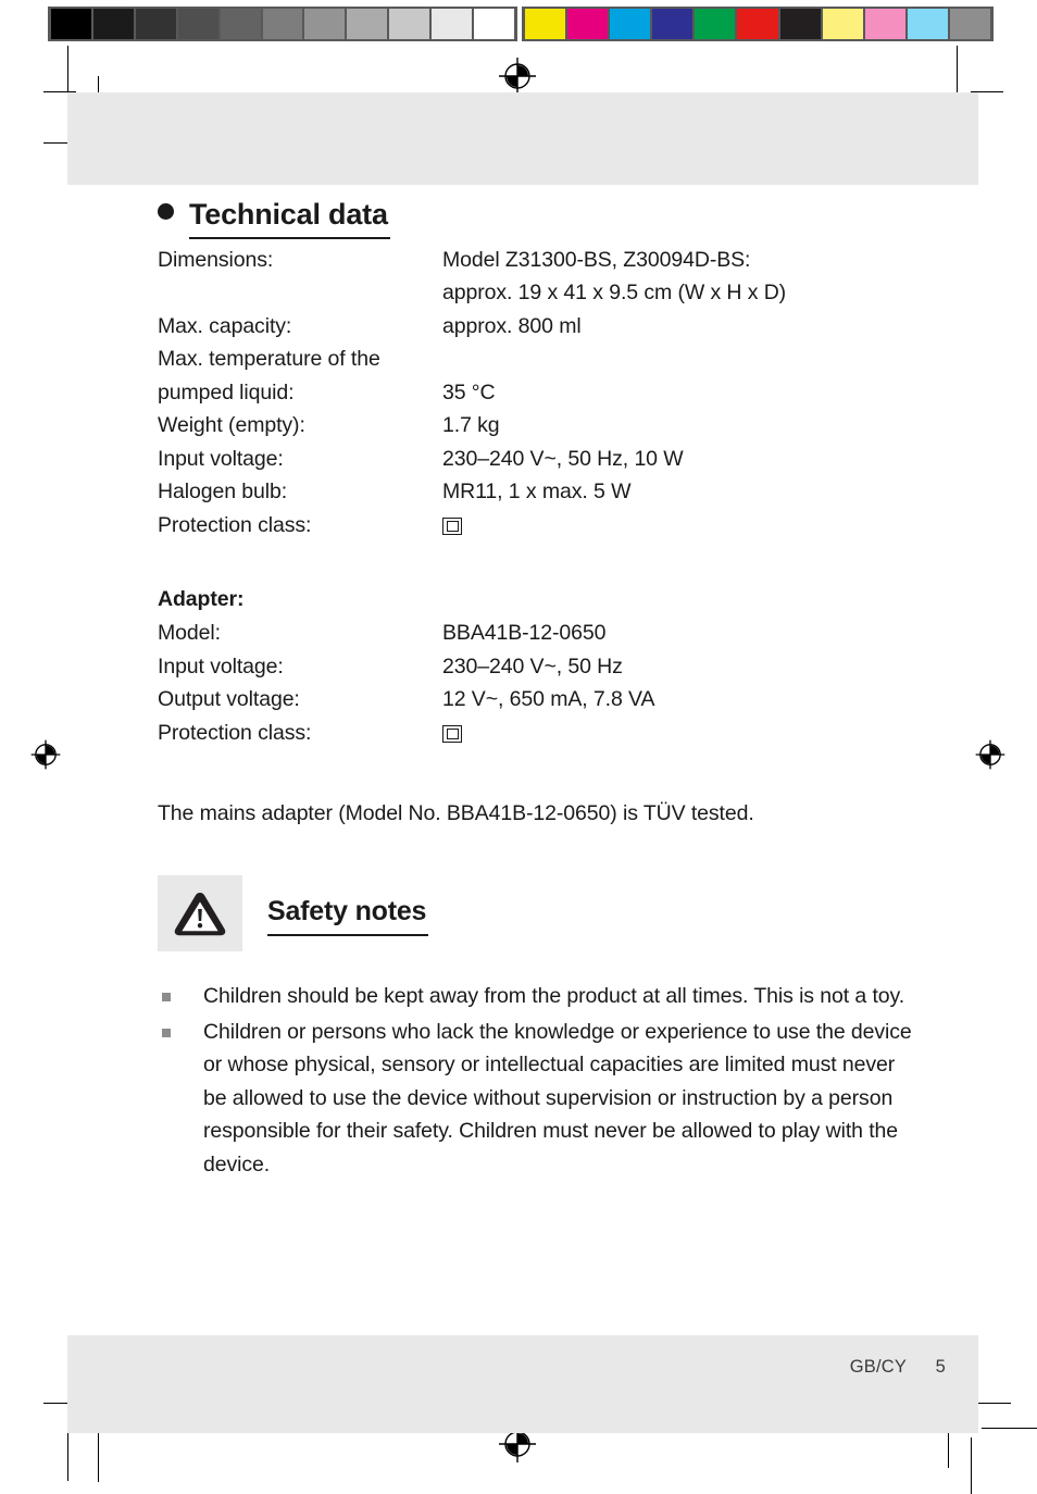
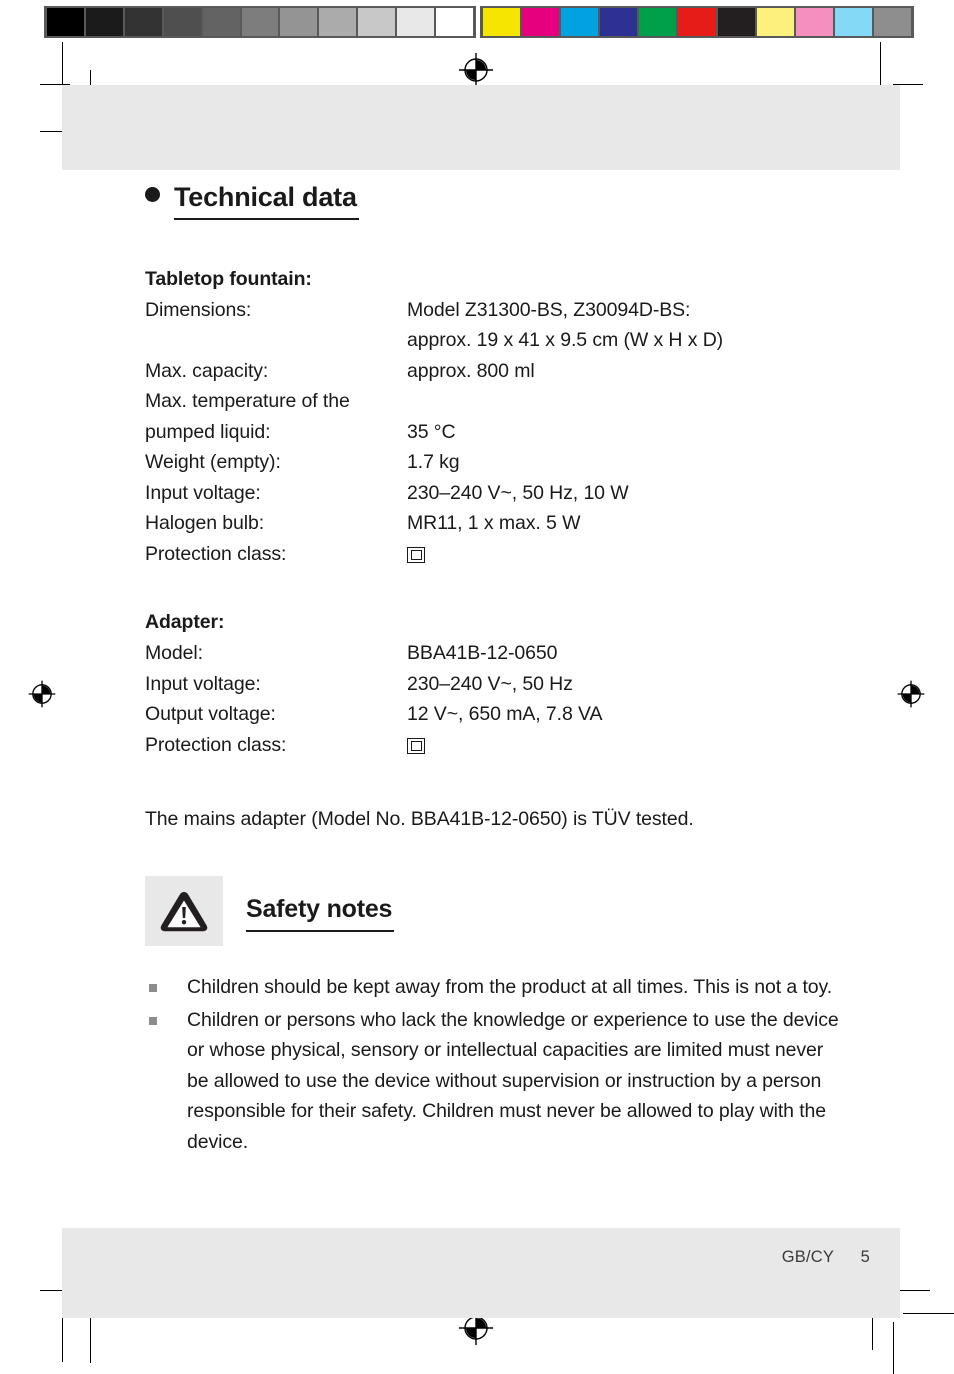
  Technical data
+ Tabletop fountain:
  Dimensions:	Model Z31300-BS, Z30094D-BS:
  	approx. 19 x 41 x 9.5 cm (W x H x D)
  Max. capacity:	approx. 800 ml
  Max. temperature of the
  pumped liquid:	35 °C
  Weight (empty):	1.7 kg
  Input voltage:	230–240 V~, 50 Hz, 10 W
  Halogen bulb:	MR11, 1 x max. 5 W
  Protection class:
  Adapter:
  Model:	BBA41B-12-0650
  Input voltage:	230–240 V~, 50 Hz
  Output voltage:	12 V~, 650 mA, 7.8 VA
  Protection class:
  The mains adapter (Model No. BBA41B-12-0650) is TÜV tested.
  Safety notes
  Children should be kept away from the product at all times. This is not a toy.
  Children or persons who lack the knowledge or experience to use the device or whose physical, sensory or intellectual capacities are limited must never be allowed to use the device without supervision or instruction by a person responsible for their safety. Children must never be allowed to play with the device.
  GB/CY 5
